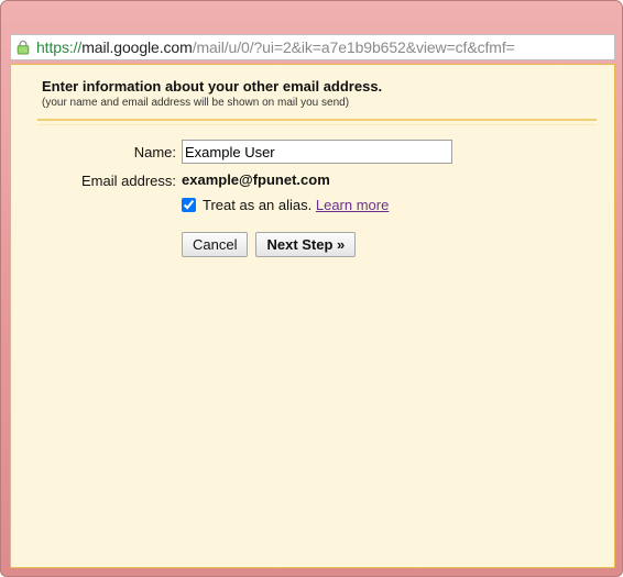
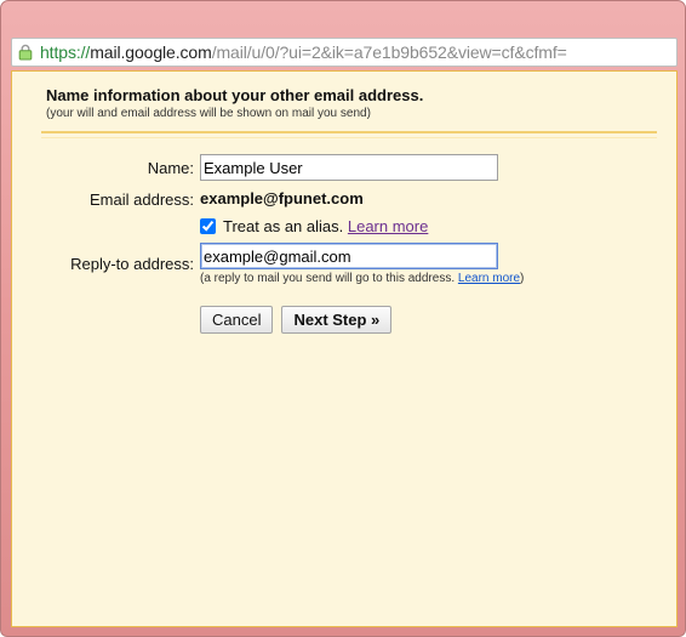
  https://mail.google.com/mail/u/0/?ui=2&ik=a7e1b9b652&view=cf&cfmf=
- Enter information about your other email address.
+ Name information about your other email address.
- (your name and email address will be shown on mail you send)
+ (your will and email address will be shown on mail you send)
  Name:	Example User
  Email address:	example@fpunet.com
  	Treat as an alias. Learn more
+ Reply-to address:	example@gmail.com (a reply to mail you send will go to this address. Learn more)
  Cancel
  Next Step »
